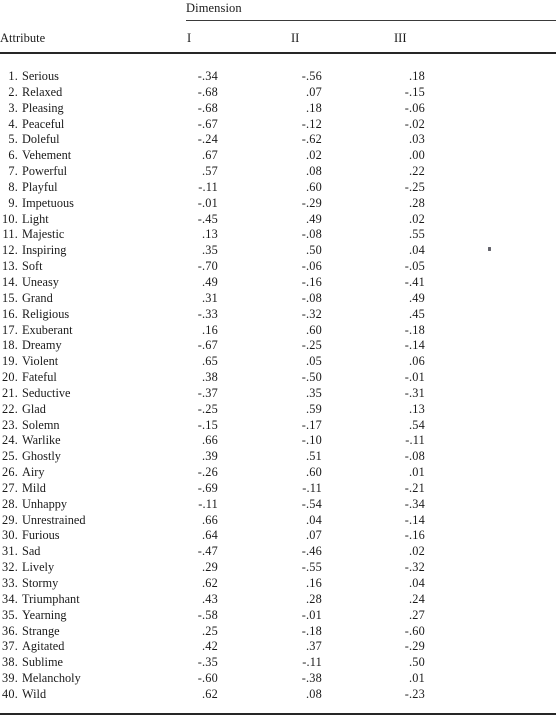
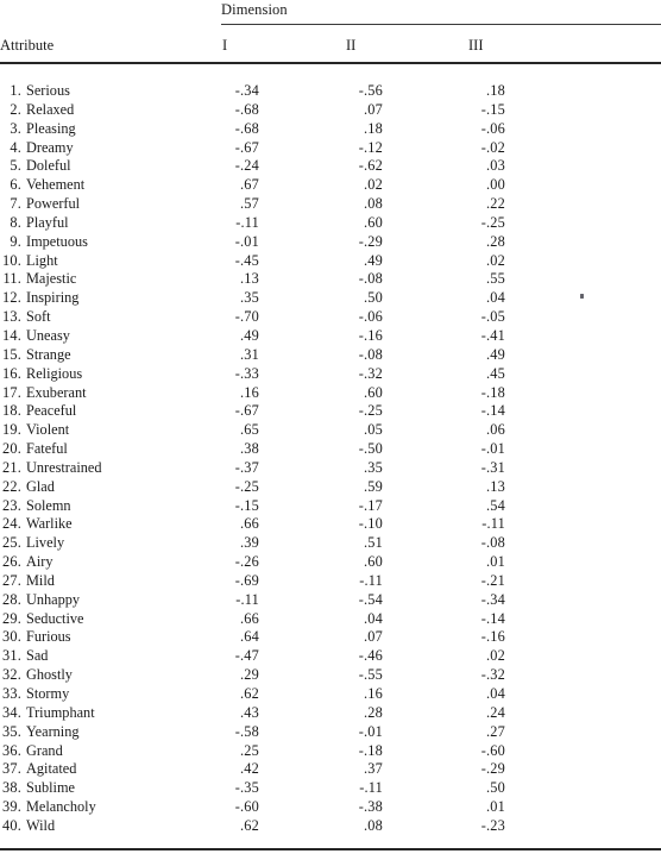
  Dimension
  Attribute
  I
  II
  III
  1.
  Serious
  -.34
  -.56
  .18
  2.
  Relaxed
  -.68
  .07
  -.15
  3.
  Pleasing
  -.68
  .18
  -.06
  4.
- Peaceful
+ Dreamy
  -.67
  -.12
  -.02
  5.
  Doleful
  -.24
  -.62
  .03
  6.
  Vehement
  .67
  .02
  .00
  7.
  Powerful
  .57
  .08
  .22
  8.
  Playful
  -.11
  .60
  -.25
  9.
  Impetuous
  -.01
  -.29
  .28
  10.
  Light
  -.45
  .49
  .02
  11.
  Majestic
  .13
  -.08
  .55
  12.
  Inspiring
  .35
  .50
  .04
  13.
  Soft
  -.70
  -.06
  -.05
  14.
  Uneasy
  .49
  -.16
  -.41
  15.
- Grand
+ Strange
  .31
  -.08
  .49
  16.
  Religious
  -.33
  -.32
  .45
  17.
  Exuberant
  .16
  .60
  -.18
  18.
- Dreamy
+ Peaceful
  -.67
  -.25
  -.14
  19.
  Violent
  .65
  .05
  .06
  20.
  Fateful
  .38
  -.50
  -.01
  21.
- Seductive
+ Unrestrained
  -.37
  .35
  -.31
  22.
  Glad
  -.25
  .59
  .13
  23.
  Solemn
  -.15
  -.17
  .54
  24.
  Warlike
  .66
  -.10
  -.11
  25.
- Ghostly
+ Lively
  .39
  .51
  -.08
  26.
  Airy
  -.26
  .60
  .01
  27.
  Mild
  -.69
  -.11
  -.21
  28.
  Unhappy
  -.11
  -.54
  -.34
  29.
- Unrestrained
+ Seductive
  .66
  .04
  -.14
  30.
  Furious
  .64
  .07
  -.16
  31.
  Sad
  -.47
  -.46
  .02
  32.
- Lively
+ Ghostly
  .29
  -.55
  -.32
  33.
  Stormy
  .62
  .16
  .04
  34.
  Triumphant
  .43
  .28
  .24
  35.
  Yearning
  -.58
  -.01
  .27
  36.
- Strange
+ Grand
  .25
  -.18
  -.60
  37.
  Agitated
  .42
  .37
  -.29
  38.
  Sublime
  -.35
  -.11
  .50
  39.
  Melancholy
  -.60
  -.38
  .01
  40.
  Wild
  .62
  .08
  -.23
